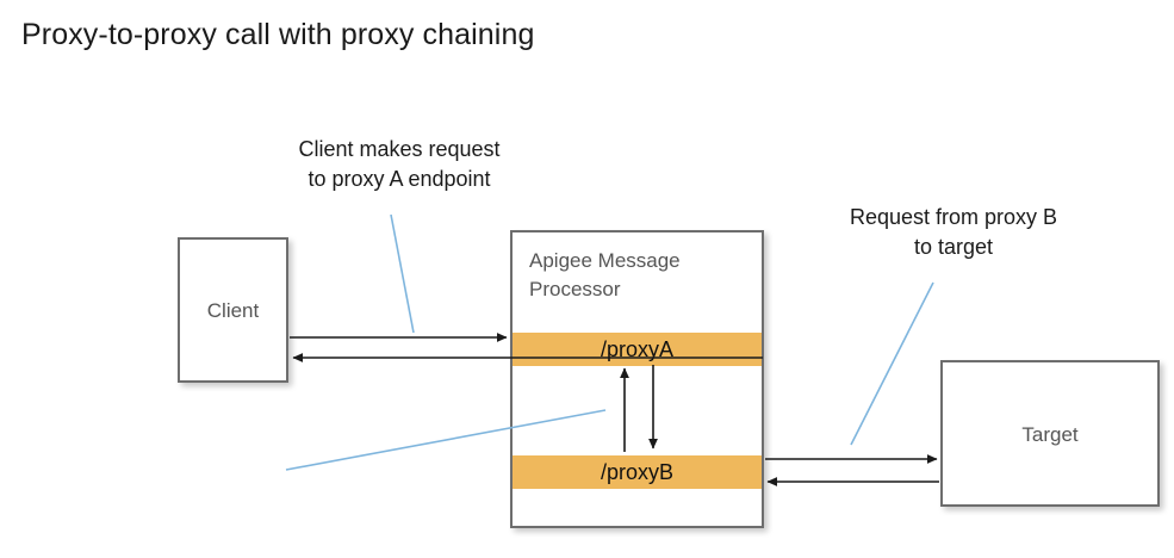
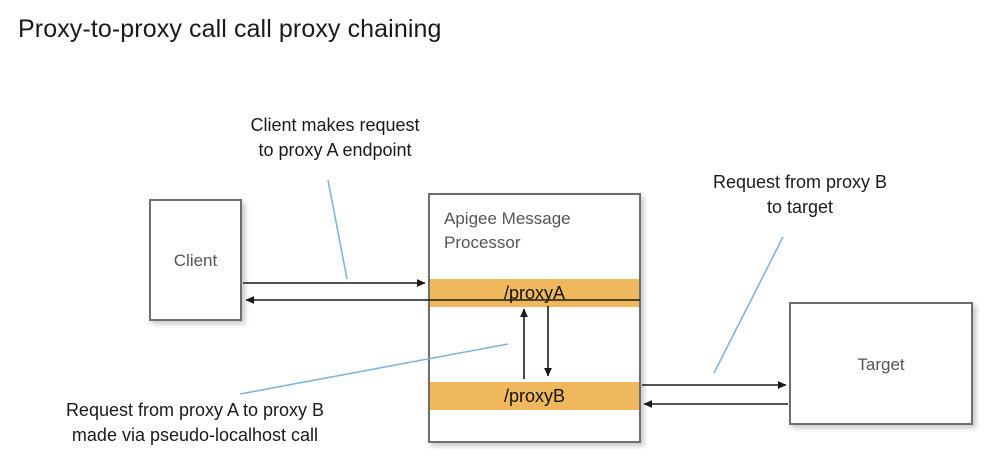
- Proxy-to-proxy call with proxy chaining
+ Proxy-to-proxy call call proxy chaining
  Client
  Apigee Message Processor
  /proxyA
  /proxyB
  Target
  Client makes request
  to proxy A endpoint
  Request from proxy B
  to target
+ Request from proxy A to proxy B
+ made via pseudo-localhost call
